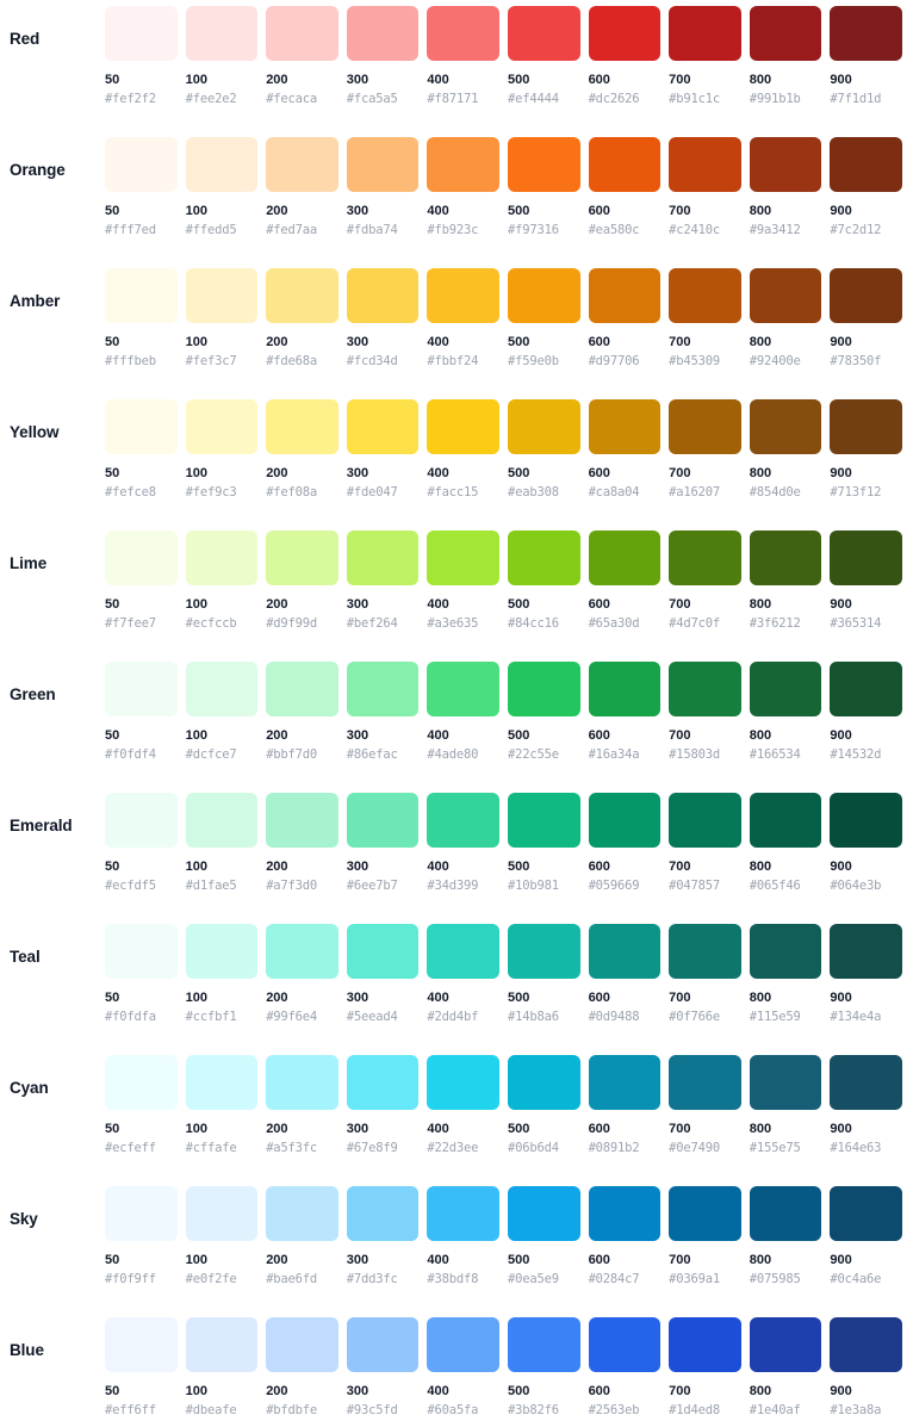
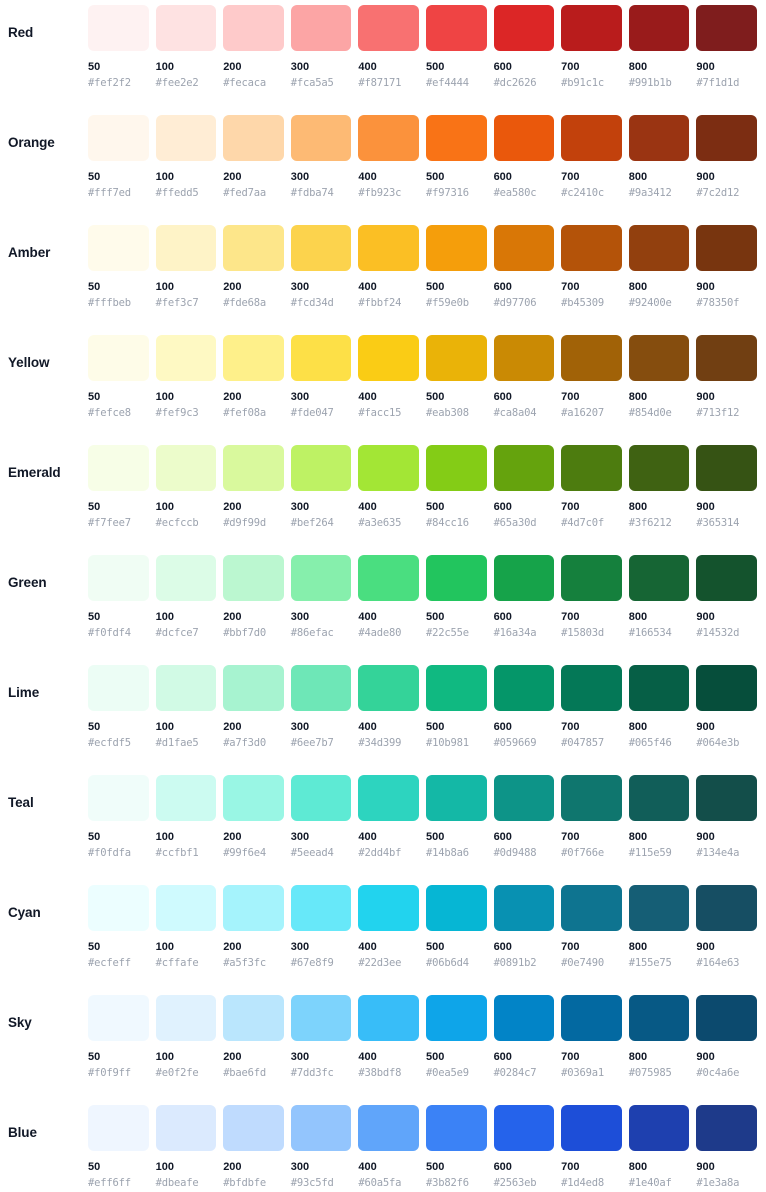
  Red
  50
  #fef2f2
  100
  #fee2e2
  200
  #fecaca
  300
  #fca5a5
  400
  #f87171
  500
  #ef4444
  600
  #dc2626
  700
  #b91c1c
  800
  #991b1b
  900
  #7f1d1d
  Orange
  50
  #fff7ed
  100
  #ffedd5
  200
  #fed7aa
  300
  #fdba74
  400
  #fb923c
  500
  #f97316
  600
  #ea580c
  700
  #c2410c
  800
  #9a3412
  900
  #7c2d12
  Amber
  50
  #fffbeb
  100
  #fef3c7
  200
  #fde68a
  300
  #fcd34d
  400
  #fbbf24
  500
  #f59e0b
  600
  #d97706
  700
  #b45309
  800
  #92400e
  900
  #78350f
  Yellow
  50
  #fefce8
  100
  #fef9c3
  200
  #fef08a
  300
  #fde047
  400
  #facc15
  500
  #eab308
  600
  #ca8a04
  700
  #a16207
  800
  #854d0e
  900
  #713f12
- Lime
+ Emerald
  50
  #f7fee7
  100
  #ecfccb
  200
  #d9f99d
  300
  #bef264
  400
  #a3e635
  500
  #84cc16
  600
  #65a30d
  700
  #4d7c0f
  800
  #3f6212
  900
  #365314
  Green
  50
  #f0fdf4
  100
  #dcfce7
  200
  #bbf7d0
  300
  #86efac
  400
  #4ade80
  500
  #22c55e
  600
  #16a34a
  700
  #15803d
  800
  #166534
  900
  #14532d
- Emerald
+ Lime
  50
  #ecfdf5
  100
  #d1fae5
  200
  #a7f3d0
  300
  #6ee7b7
  400
  #34d399
  500
  #10b981
  600
  #059669
  700
  #047857
  800
  #065f46
  900
  #064e3b
  Teal
  50
  #f0fdfa
  100
  #ccfbf1
  200
  #99f6e4
  300
  #5eead4
  400
  #2dd4bf
  500
  #14b8a6
  600
  #0d9488
  700
  #0f766e
  800
  #115e59
  900
  #134e4a
  Cyan
  50
  #ecfeff
  100
  #cffafe
  200
  #a5f3fc
  300
  #67e8f9
  400
  #22d3ee
  500
  #06b6d4
  600
  #0891b2
  700
  #0e7490
  800
  #155e75
  900
  #164e63
  Sky
  50
  #f0f9ff
  100
  #e0f2fe
  200
  #bae6fd
  300
  #7dd3fc
  400
  #38bdf8
  500
  #0ea5e9
  600
  #0284c7
  700
  #0369a1
  800
  #075985
  900
  #0c4a6e
  Blue
  50
  #eff6ff
  100
  #dbeafe
  200
  #bfdbfe
  300
  #93c5fd
  400
  #60a5fa
  500
  #3b82f6
  600
  #2563eb
  700
  #1d4ed8
  800
  #1e40af
  900
  #1e3a8a
